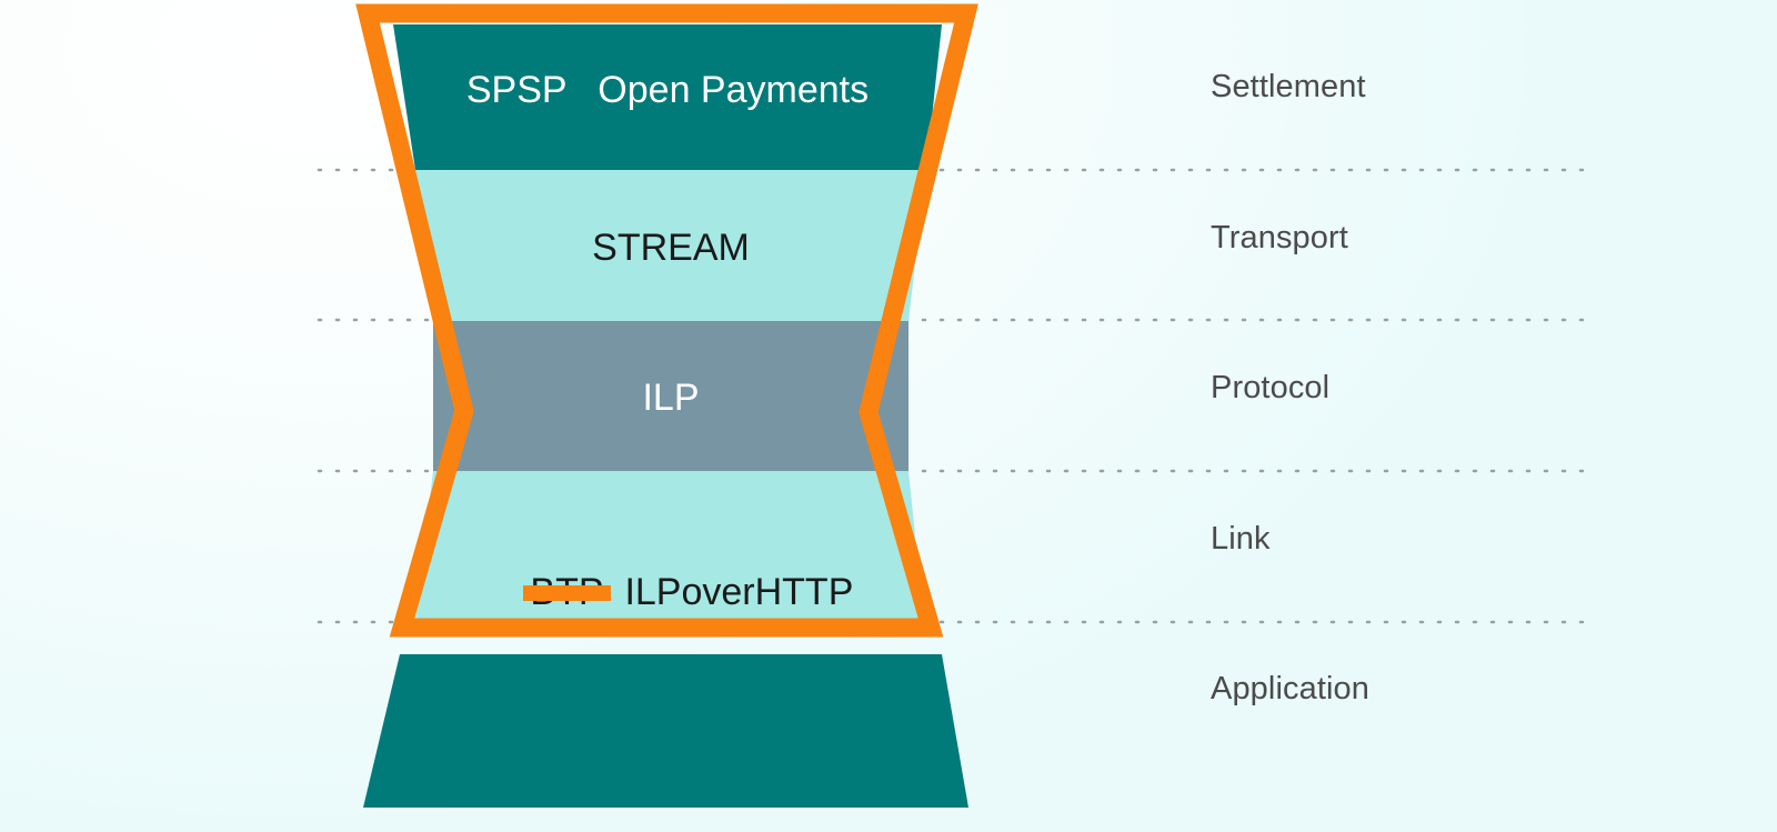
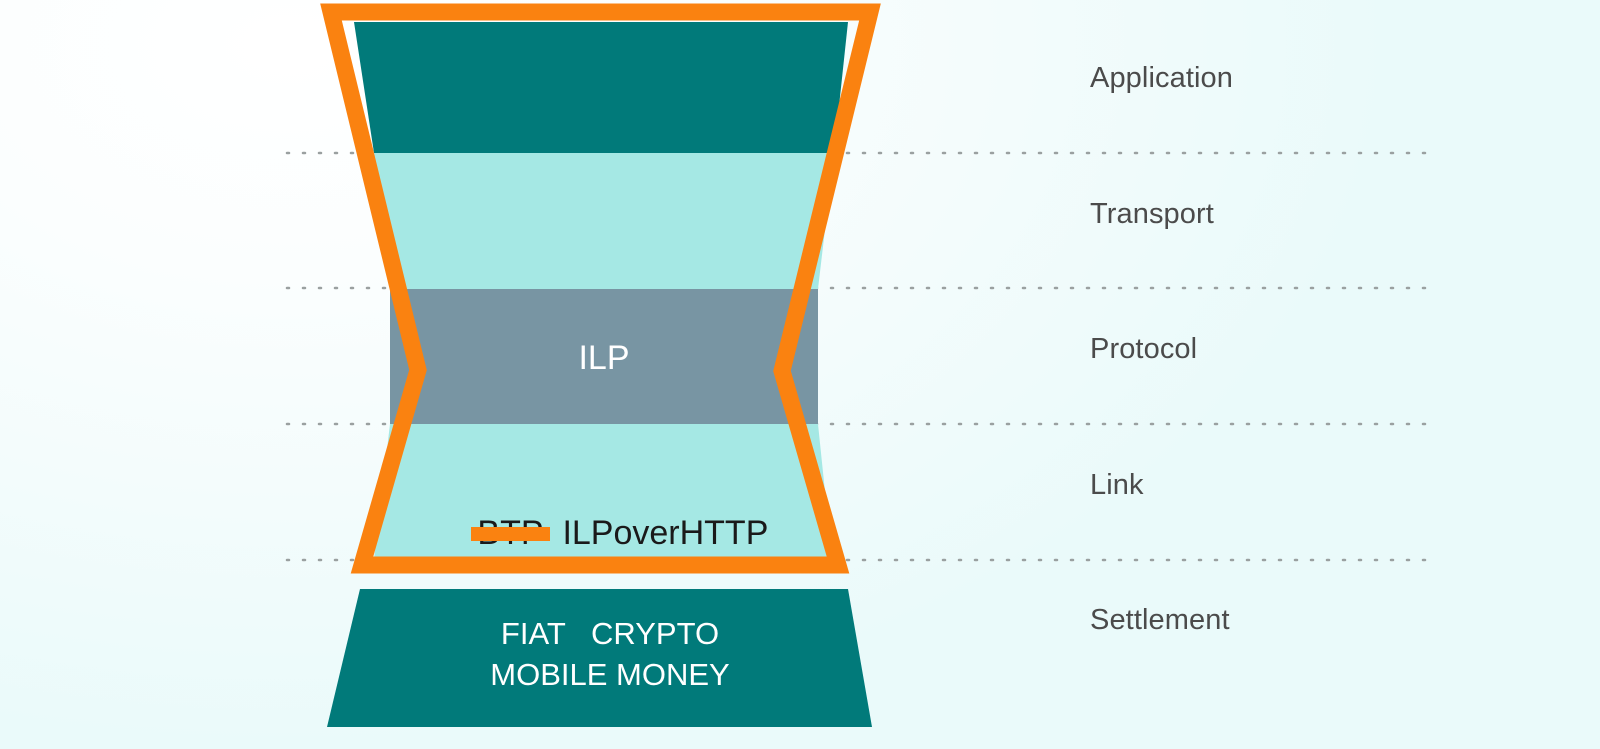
- SPSP Open Payments
- STREAM
  ILP
  ILPoverHTTP
+ FIAT CRYPTO
+ MOBILE MONEY
- Settlement
+ Application
  Transport
  Protocol
  Link
- Application
+ Settlement
